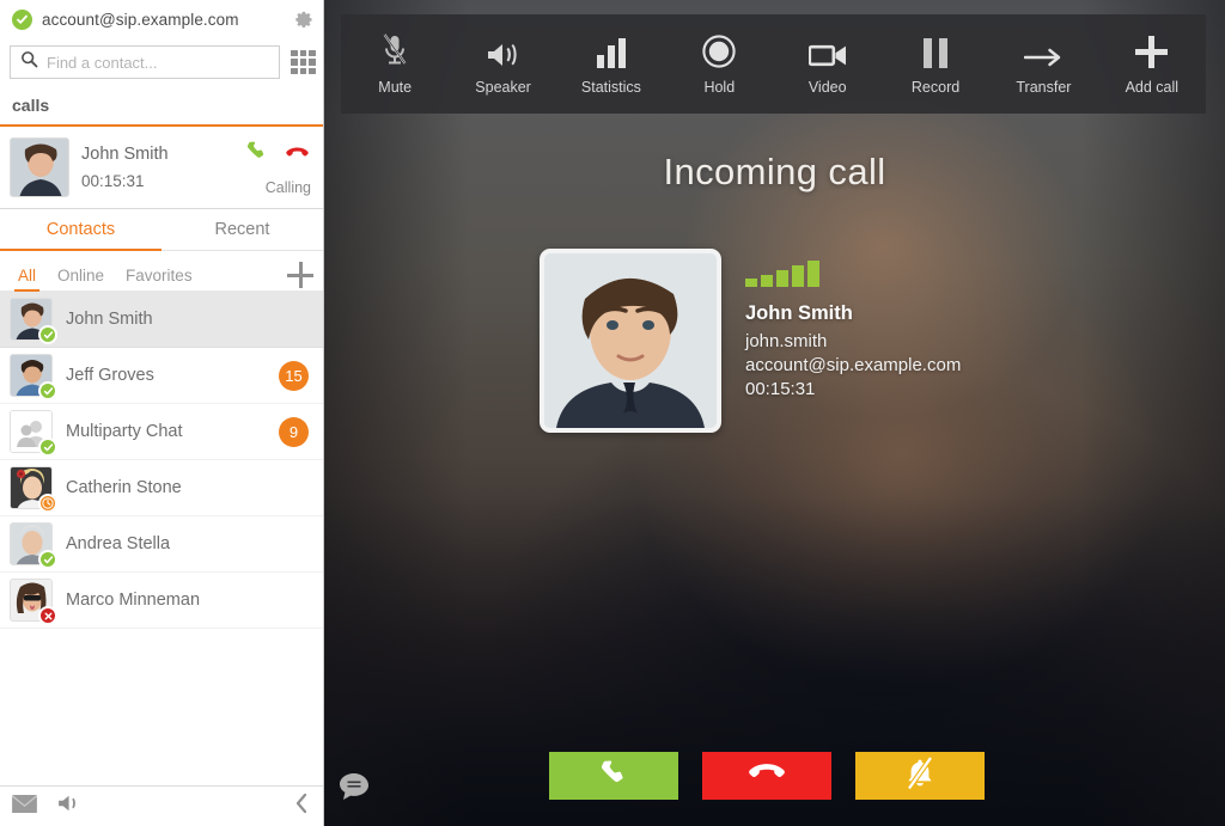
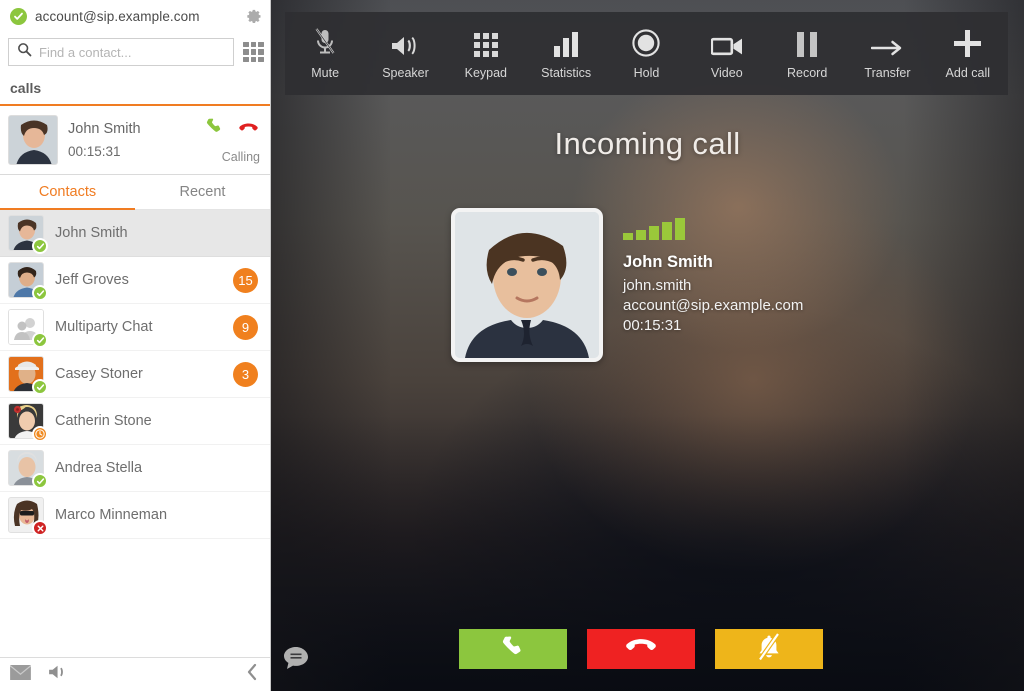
  account@sip.example.com
  Find a contact...
  calls
  John Smith
  00:15:31
  Calling
  Contacts
  Recent
- All
- Online
- Favorites
  John Smith
  Jeff Groves
  15
  Multiparty Chat
  9
+ Casey Stoner
+ 3
  Catherin Stone
  Andrea Stella
  Marco Minneman
  Mute
  Speaker
+ Keypad
  Statistics
  Hold
  Video
  Record
  Transfer
  Add call
  Incoming call
  John Smith
  john.smith
  account@sip.example.com
  00:15:31
